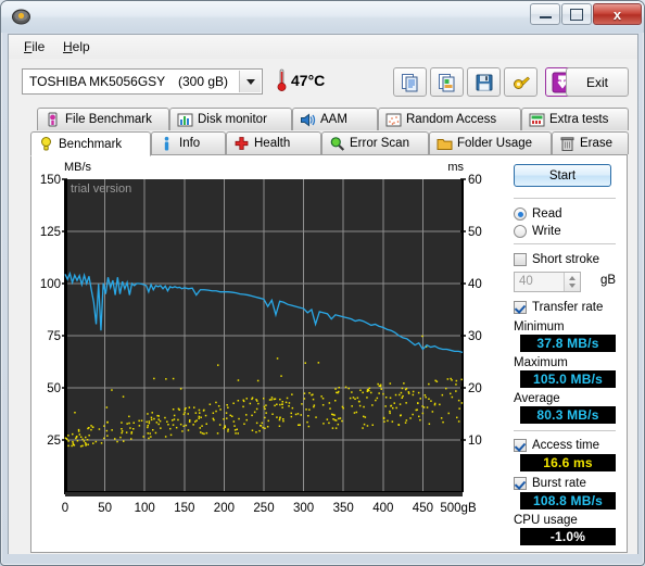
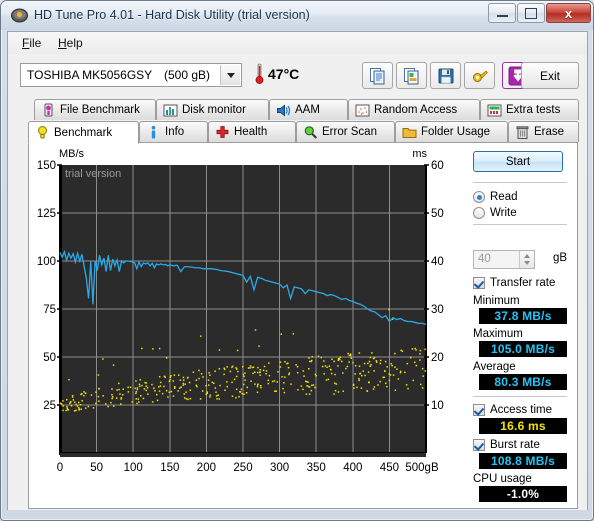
+ HD Tune Pro 4.01 - Hard Disk Utility (trial version)
  x
  File
  Help
  TOSHIBA MK5056GSY
- (300 gB)
+ (500 gB)
  47°C
  Exit
  File Benchmark
  Disk monitor
  AAM
  Random Access
  Extra tests
  Benchmark
  Info
  Health
  Error Scan
  Folder Usage
  Erase
  trial version
  MB/s
  ms
  150
  125
  100
  75
  50
  25
  60
  50
  40
  30
  20
  10
  0
  50
  100
  150
  200
  250
  300
  350
  400
  450
  500gB
  Start
  Read
  Write
- Short stroke
  40
  gB
  Transfer rate
  Minimum
  37.8 MB/s
  Maximum
  105.0 MB/s
  Average
  80.3 MB/s
  Access time
  16.6 ms
  Burst rate
  108.8 MB/s
  CPU usage
  -1.0%
